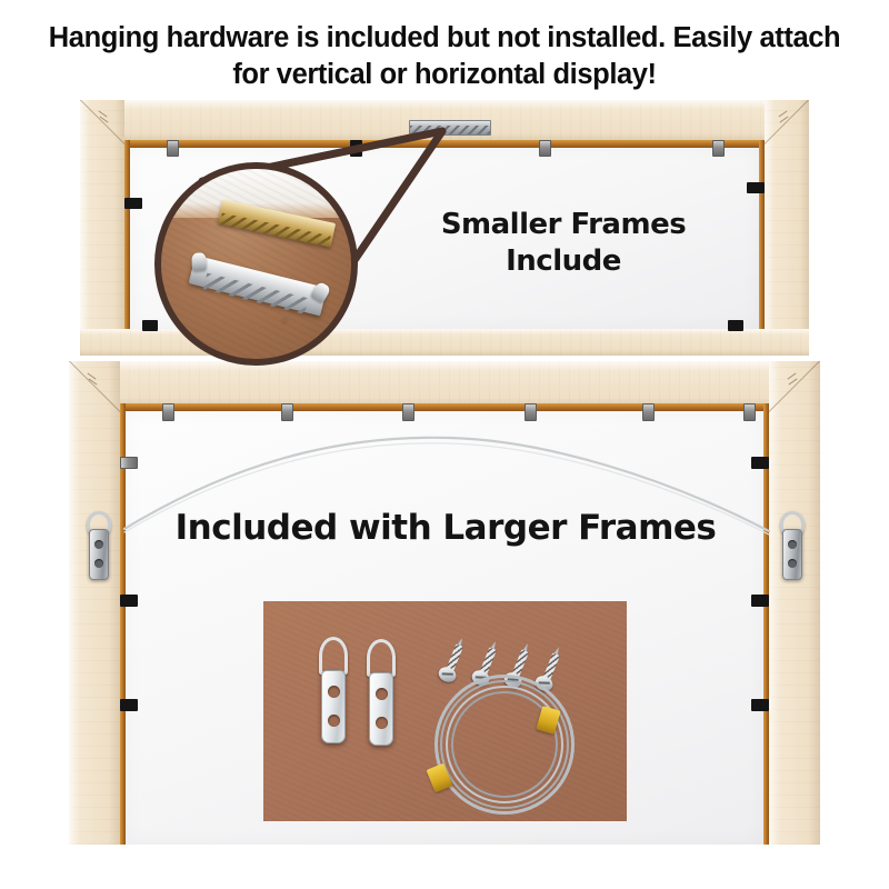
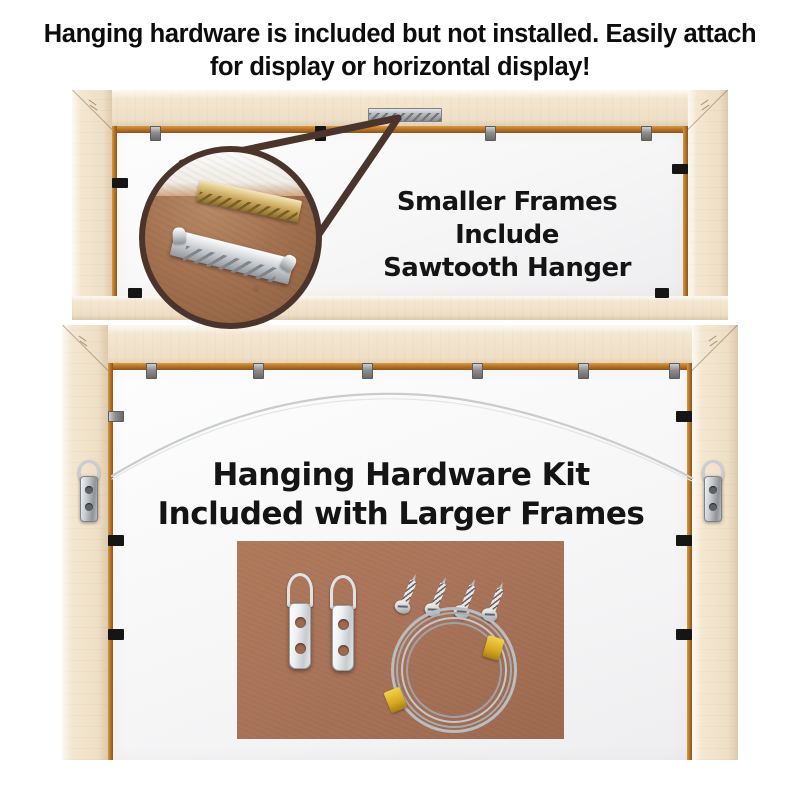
- Hanging hardware is included but not installed. Easily attach for vertical or horizontal display!
+ Hanging hardware is included but not installed. Easily attach for display or horizontal display!
  Smaller Frames
  Include
+ Sawtooth Hanger
+ Hanging Hardware Kit
  Included with Larger Frames
